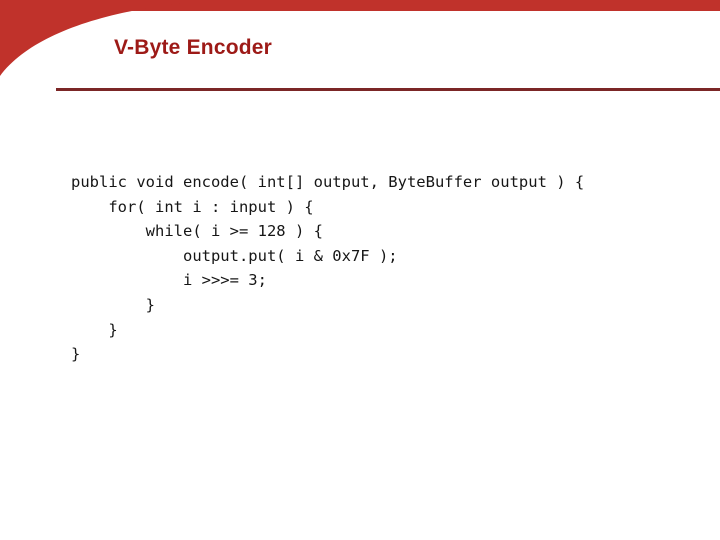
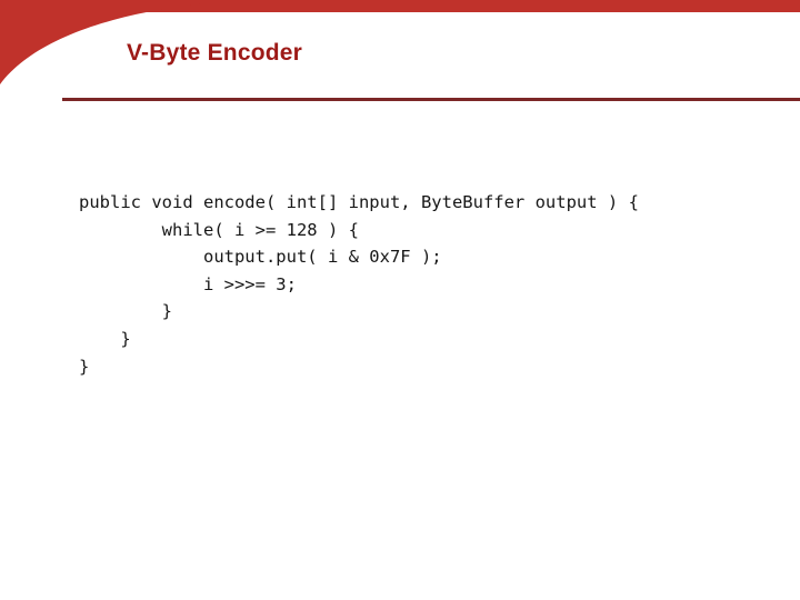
  V-Byte Encoder
- public void encode( int[] output, ByteBuffer output ) {
+ public void encode( int[] input, ByteBuffer output ) {
- for( int i : input ) {
  while( i >= 128 ) {
  output.put( i & 0x7F );
  i >>>= 3;
  }
  }
  }
